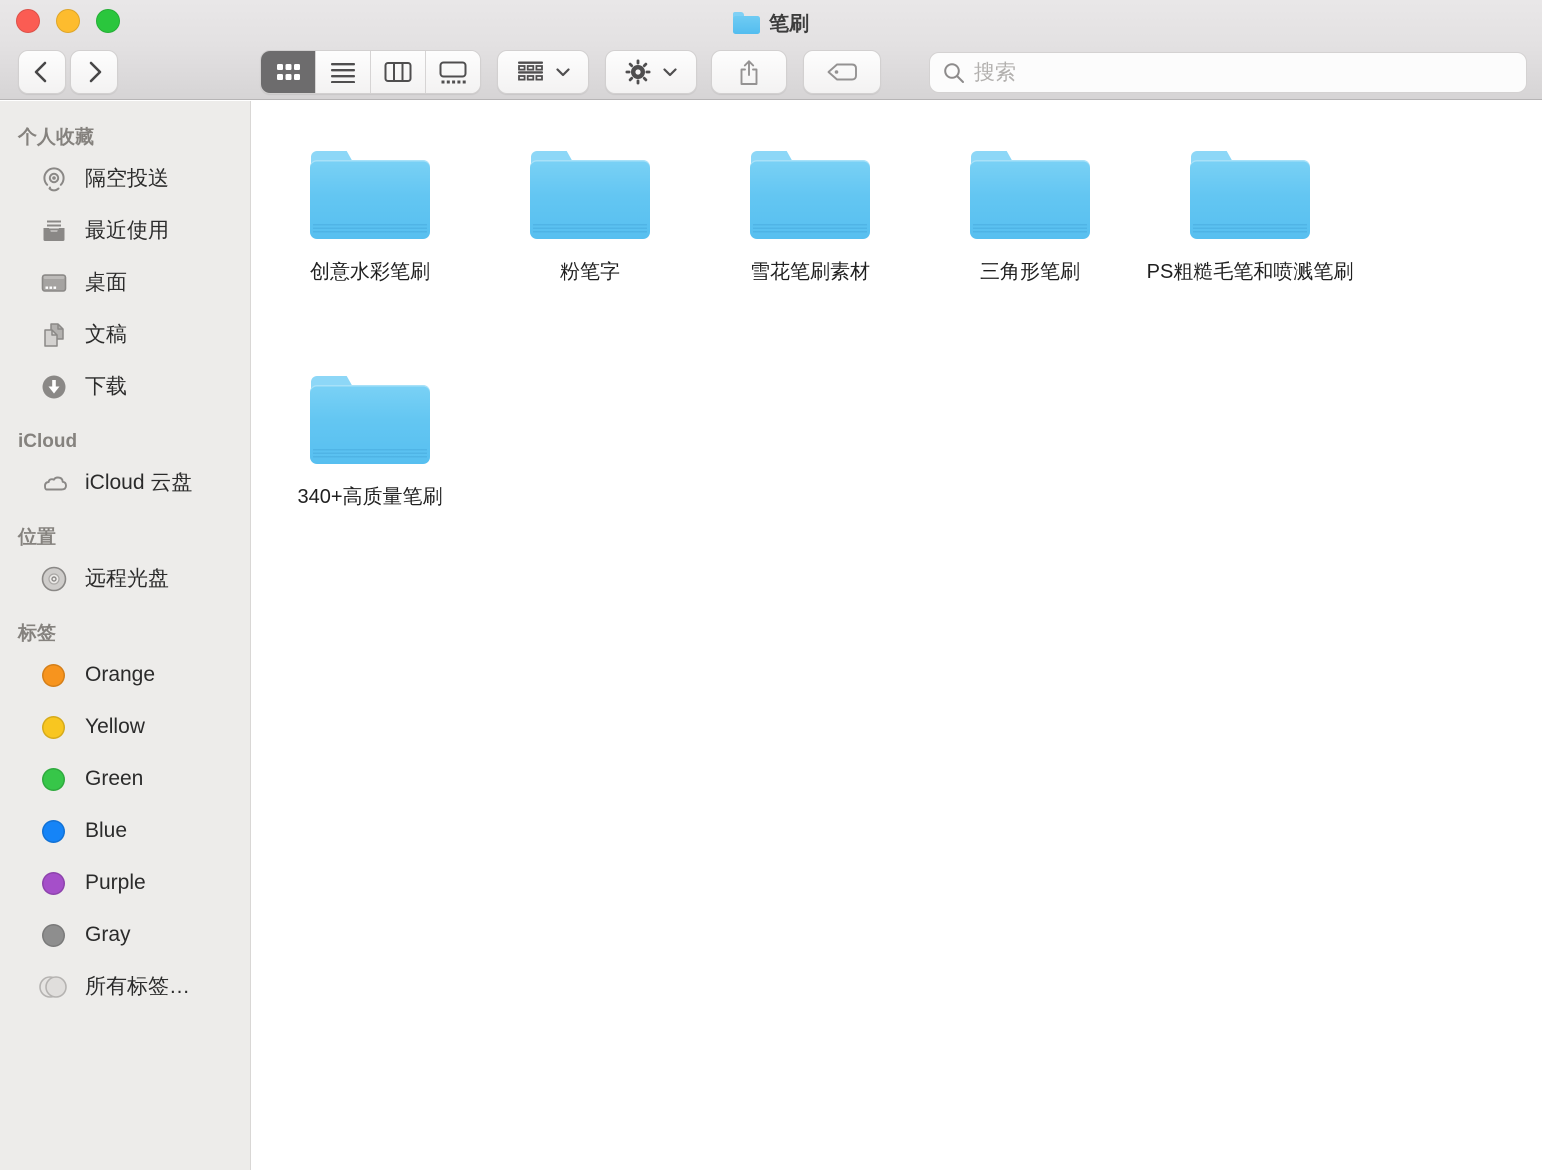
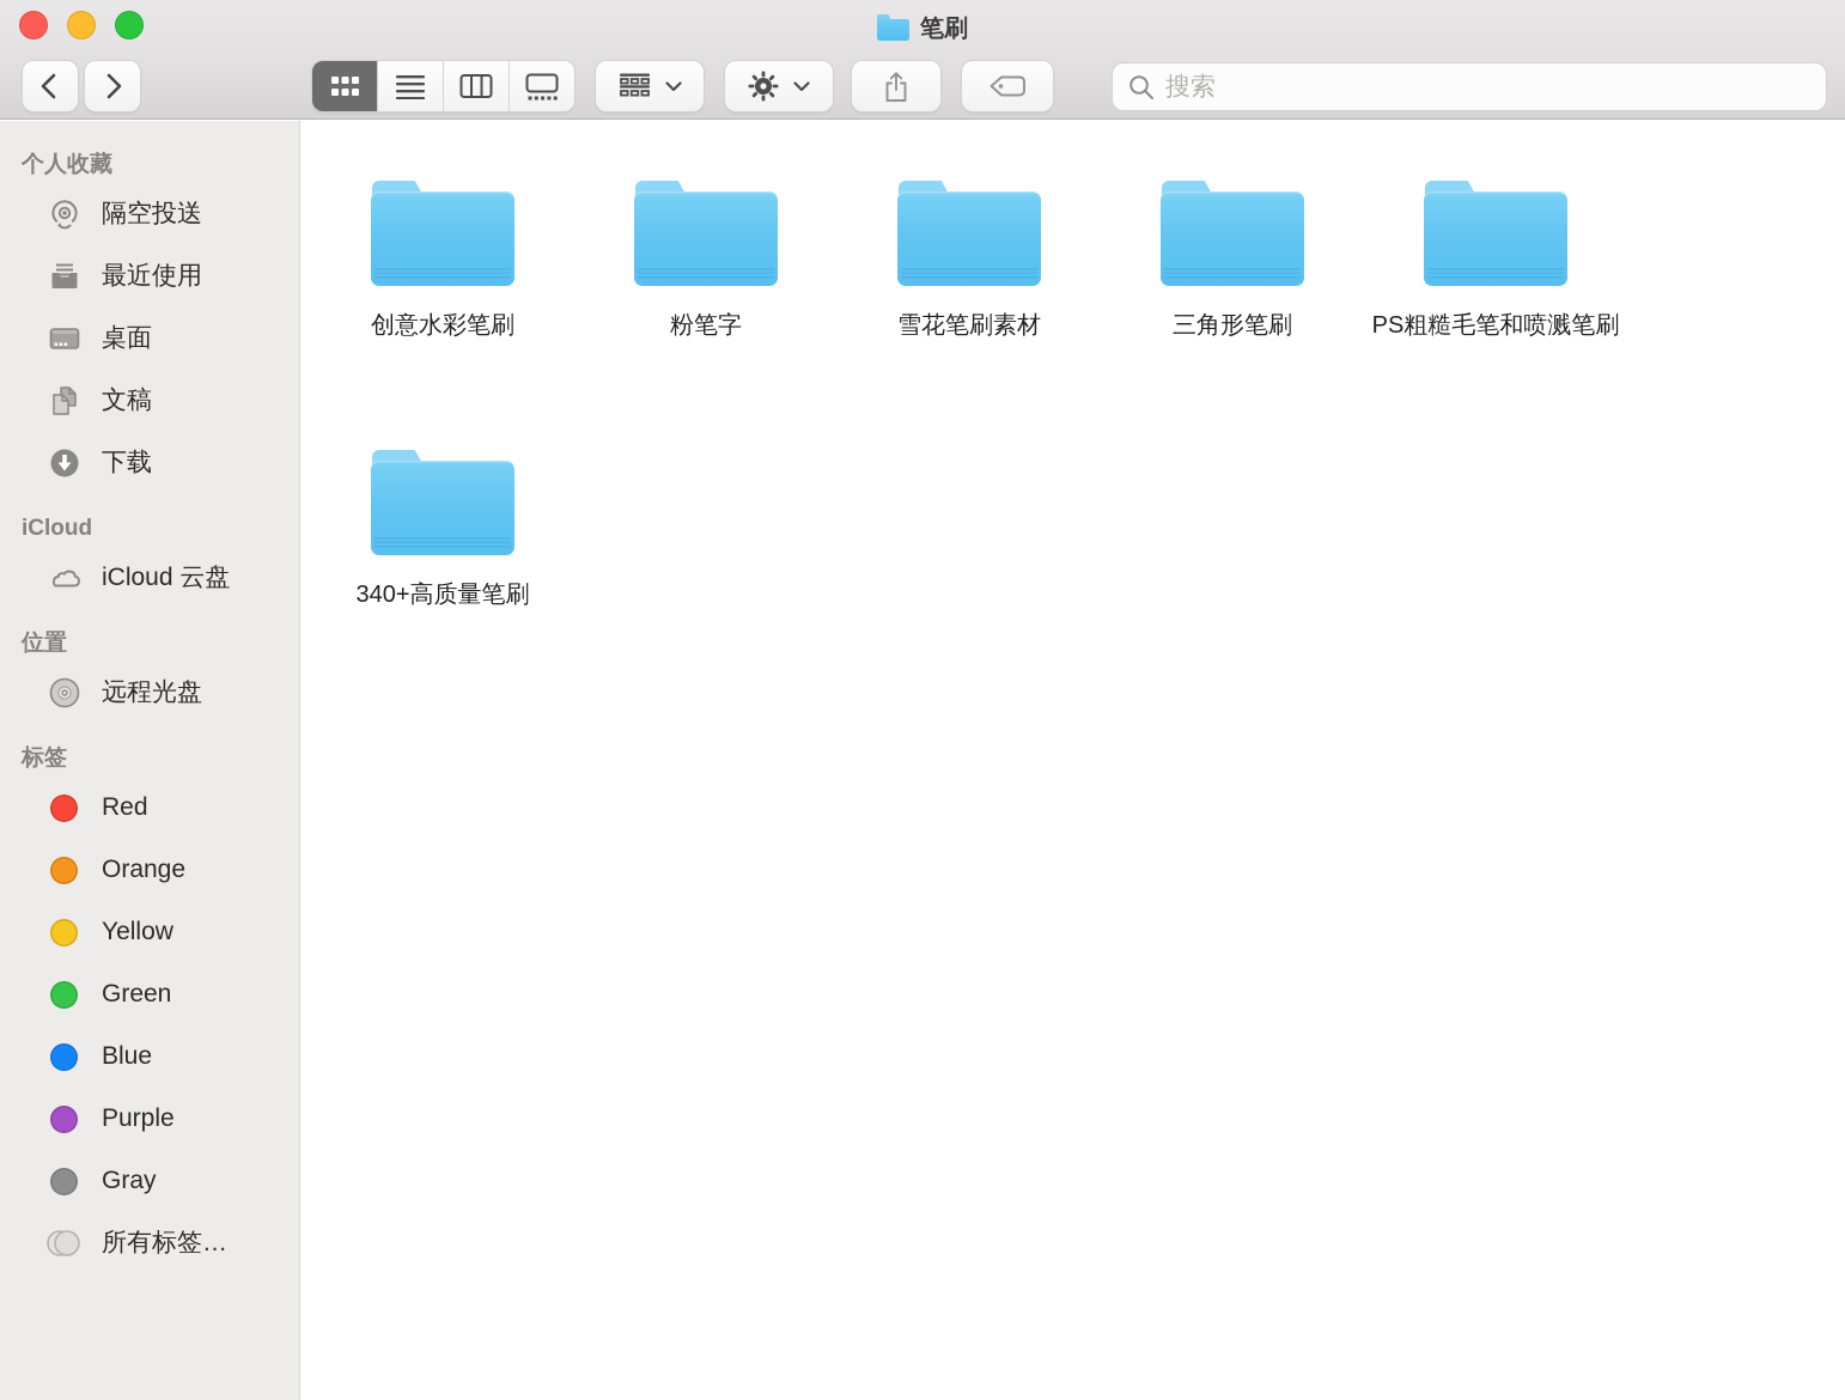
  笔刷
  搜索
  个人收藏
  隔空投送
  最近使用
  桌面
  文稿
  下载
  iCloud
  iCloud 云盘
  位置
  远程光盘
  标签
+ Red
  Orange
  Yellow
  Green
  Blue
  Purple
  Gray
  所有标签…
  创意水彩笔刷
  粉笔字
  雪花笔刷素材
  三角形笔刷
  PS粗糙毛笔和喷溅笔刷
  340+高质量笔刷
